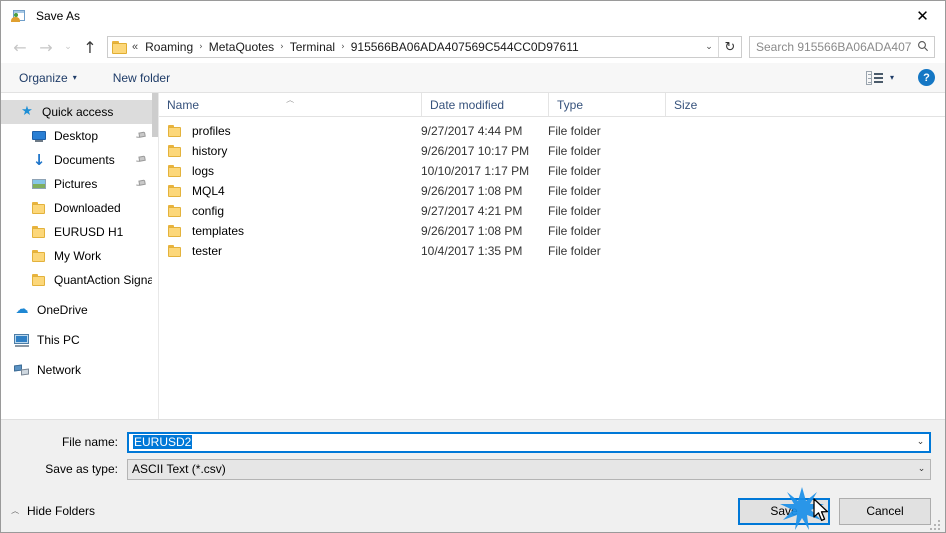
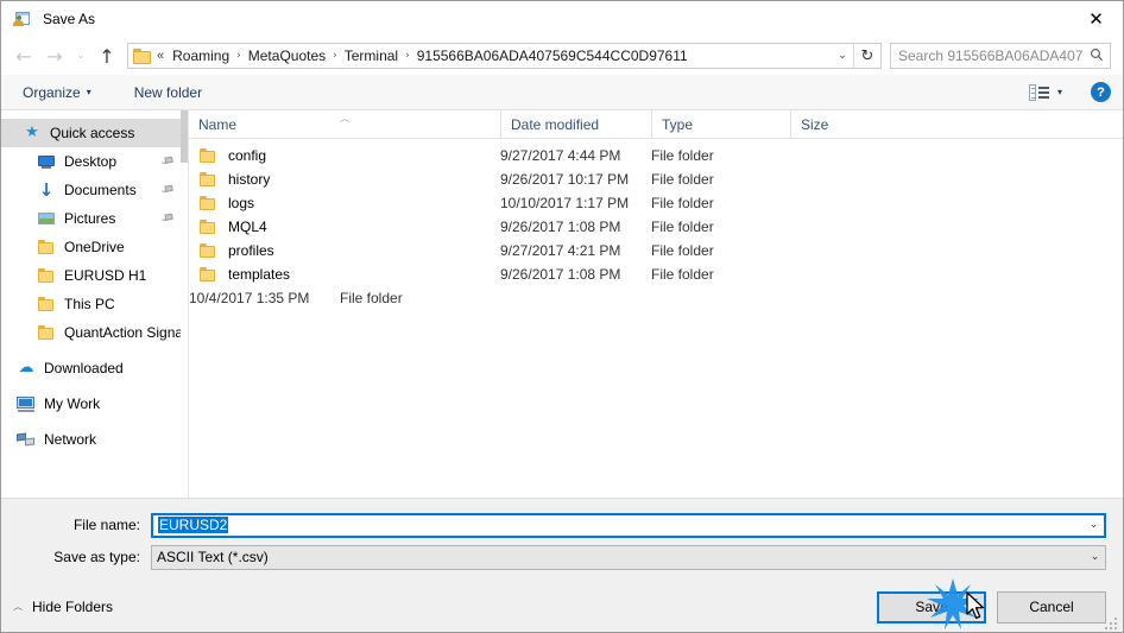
  Save As
  ✕
  ←
  →
  ⌄
  ↑
  «
  Roaming
  ›
  MetaQuotes
  ›
  Terminal
  ›
  915566BA06ADA407569C544CC0D97611
  ⌄
  ↻
  Search 915566BA06ADA407
  Organize
  ▾
  New folder
  ▾
  ?
  ★
  Quick access
  Desktop
  ↓
  Documents
  Pictures
- Downloaded
+ OneDrive
  EURUSD H1
- My Work
+ This PC
  QuantAction Signa
  ☁
- OneDrive
+ Downloaded
- This PC
+ My Work
  Network
  Name
  Date modified
  Type
  Size
  ︿
- profiles
+ config
  9/27/2017 4:44 PM
  File folder
  history
  9/26/2017 10:17 PM
  File folder
  logs
  10/10/2017 1:17 PM
  File folder
  MQL4
  9/26/2017 1:08 PM
  File folder
- config
+ profiles
  9/27/2017 4:21 PM
  File folder
  templates
  9/26/2017 1:08 PM
  File folder
- tester
  10/4/2017 1:35 PM
  File folder
  File name:
  EURUSD2
  ⌄
  Save as type:
  ASCII Text (*.csv)
  ⌄
  ︿
  Hide Folders
  Sav
  Cancel
